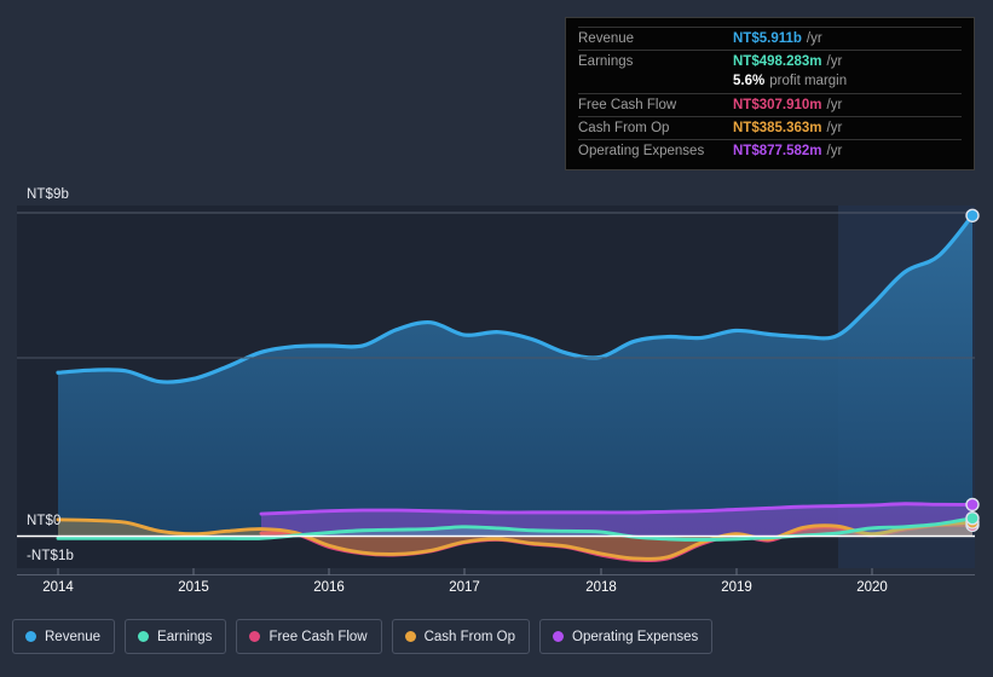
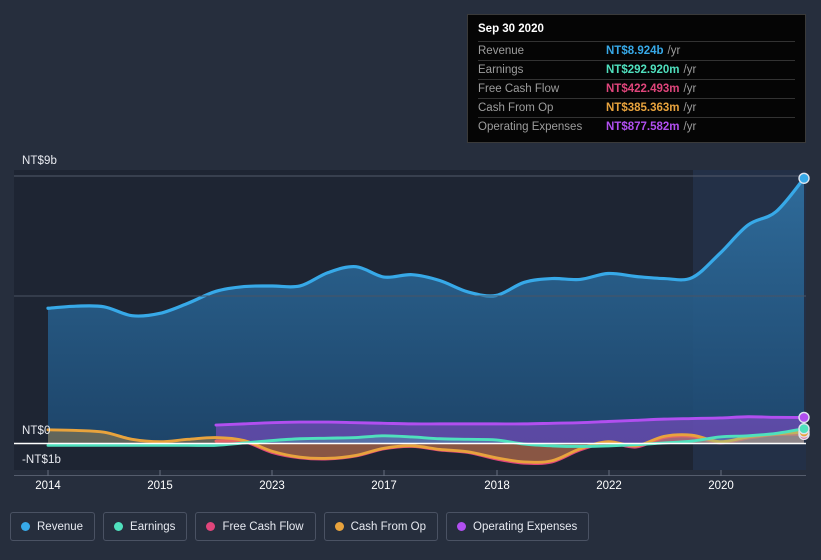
  NT$9b
  NT$0
  -NT$1b
  2014
  2015
- 2016
+ 2023
  2017
  2018
- 2019
+ 2022
  2020
+ Sep 30 2020
  Revenue
- NT$5.911b
+ NT$8.924b
  /yr
  Earnings
- NT$498.283m
+ NT$292.920m
  /yr
- 5.6%
- profit margin
  Free Cash Flow
- NT$307.910m
+ NT$422.493m
  /yr
  Cash From Op
  NT$385.363m
  /yr
  Operating Expenses
  NT$877.582m
  /yr
  Revenue
  Earnings
  Free Cash Flow
  Cash From Op
  Operating Expenses
